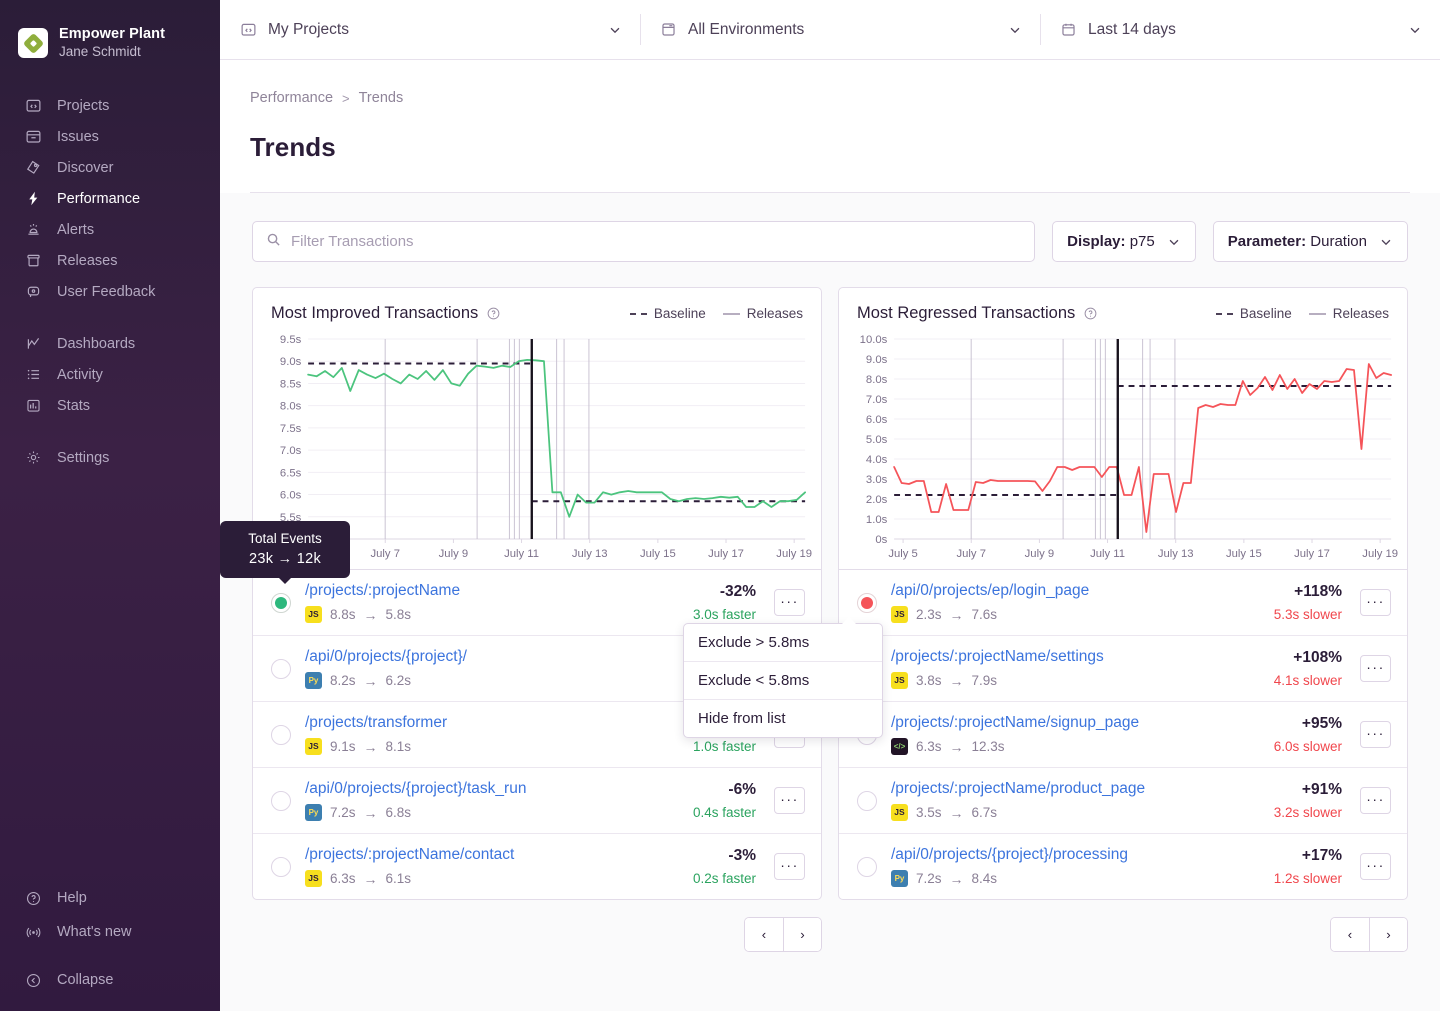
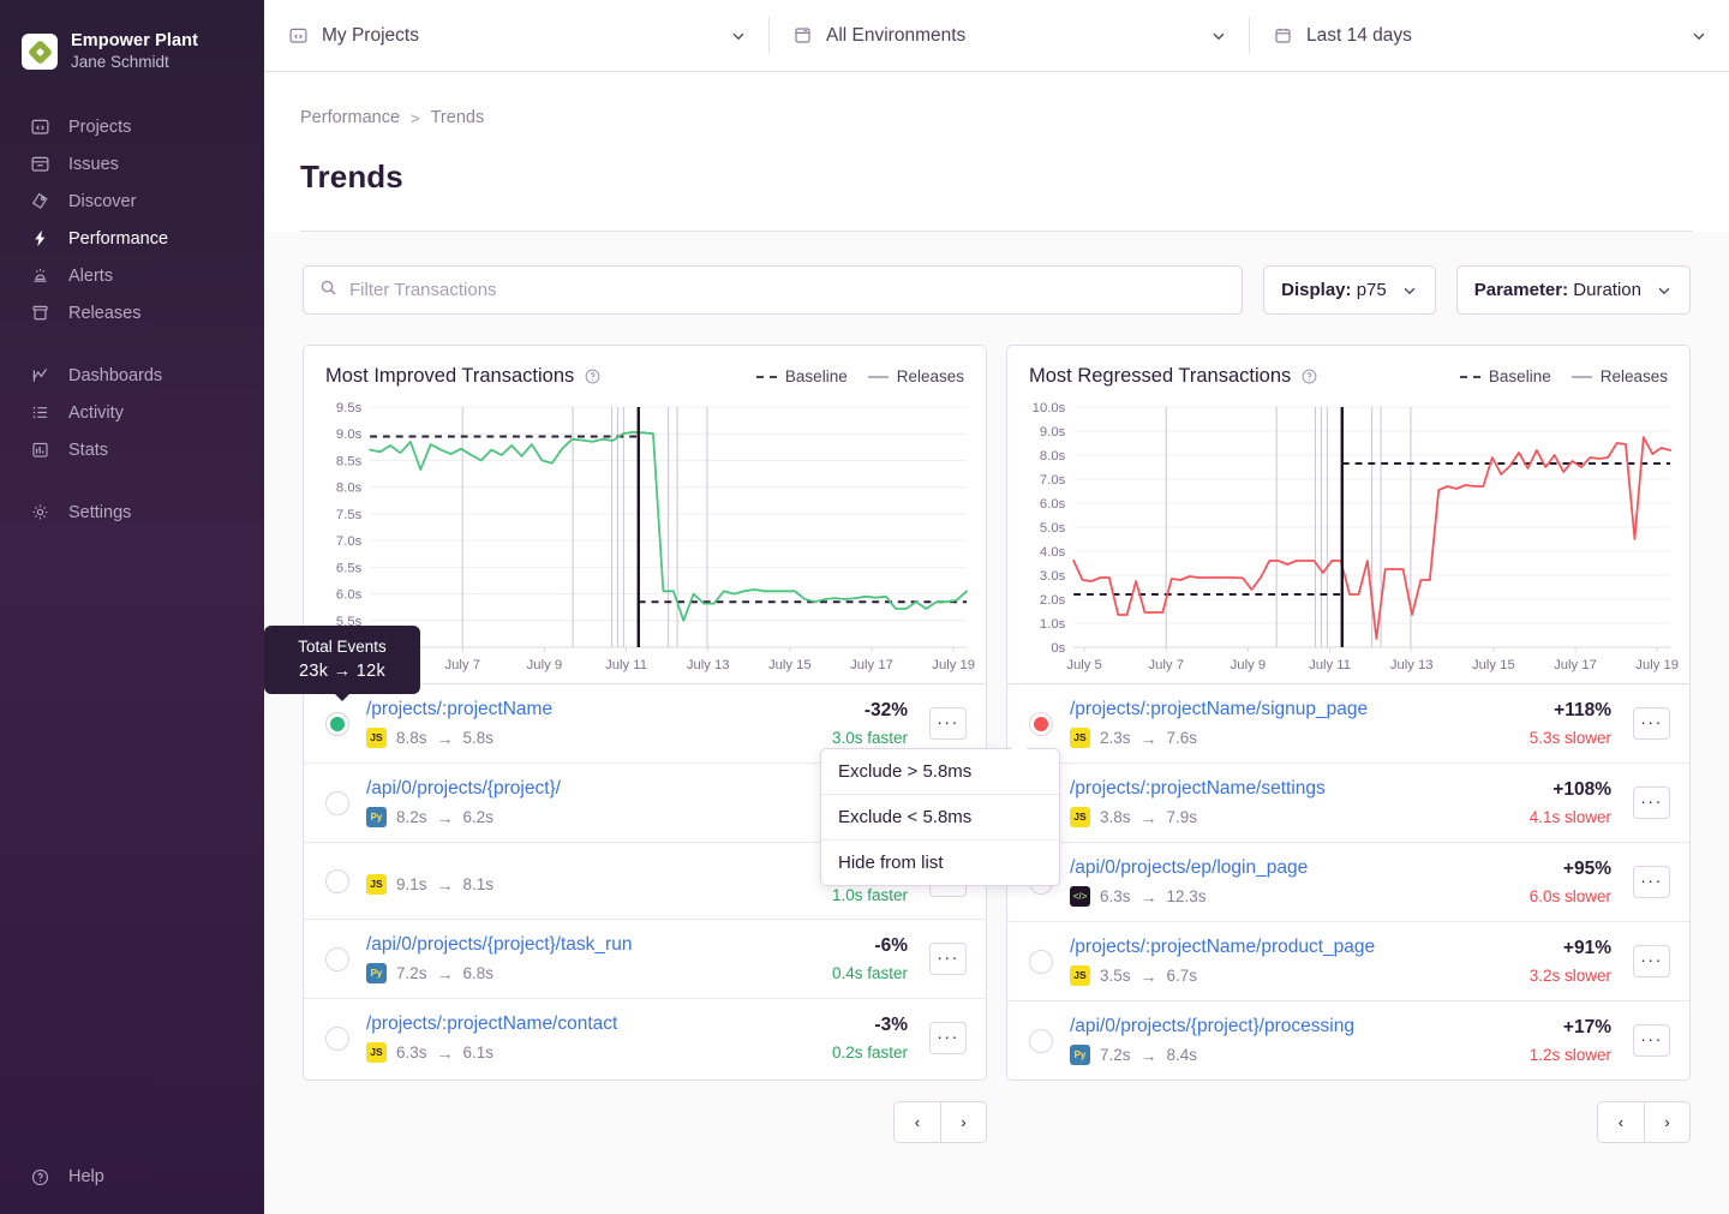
  Empower Plant
  Jane Schmidt
  Projects
  Issues
  Discover
  Performance
  Alerts
  Releases
- User Feedback
  Dashboards
  Activity
  Stats
  Settings
  Help
- What's new
- Collapse
  My Projects
  All Environments
  Last 14 days
  Performance
  >
  Trends
  Trends
  Filter Transactions
  Display: p75
  Parameter: Duration
  Most Improved Transactions
  Baseline
  Releases
  5.5s
  6.0s
  6.5s
  7.0s
  7.5s
  8.0s
  8.5s
  9.0s
  9.5s
  July 7
  July 9
  July 11
  July 13
  July 15
  July 17
  July 19
  /projects/:projectName
  JS
  8.8s
  →
  5.8s
  -32%
  3.0s faster
  ···
  /api/0/projects/{project}/
  Py
  8.2s
  →
  6.2s
- /projects/transformer
  JS
  9.1s
  →
  8.1s
  1.0s faster
  /api/0/projects/{project}/task_run
  Py
  7.2s
  →
  6.8s
  -6%
  0.4s faster
  ···
  /projects/:projectName/contact
  JS
  6.3s
  →
  6.1s
  -3%
  0.2s faster
  ···
  Most Regressed Transactions
  Baseline
  Releases
  0s
  1.0s
  2.0s
  3.0s
  4.0s
  5.0s
  6.0s
  7.0s
  8.0s
  9.0s
  10.0s
  July 5
  July 7
  July 9
  July 11
  July 13
  July 15
  July 17
  July 19
- /api/0/projects/ep/login_page
+ /projects/:projectName/signup_page
  JS
  2.3s
  →
  7.6s
  +118%
  5.3s slower
  ···
  /projects/:projectName/settings
  JS
  3.8s
  →
  7.9s
  +108%
  4.1s slower
  ···
- /projects/:projectName/signup_page
+ /api/0/projects/ep/login_page
  </>
  6.3s
  →
  12.3s
  +95%
  6.0s slower
  ···
  /projects/:projectName/product_page
  JS
  3.5s
  →
  6.7s
  +91%
  3.2s slower
  ···
  /api/0/projects/{project}/processing
  Py
  7.2s
  →
  8.4s
  +17%
  1.2s slower
  ···
  ‹
  ›
  ‹
  ›
  Total Events
  23k → 12k
  Exclude > 5.8ms
  Exclude < 5.8ms
  Hide from list
